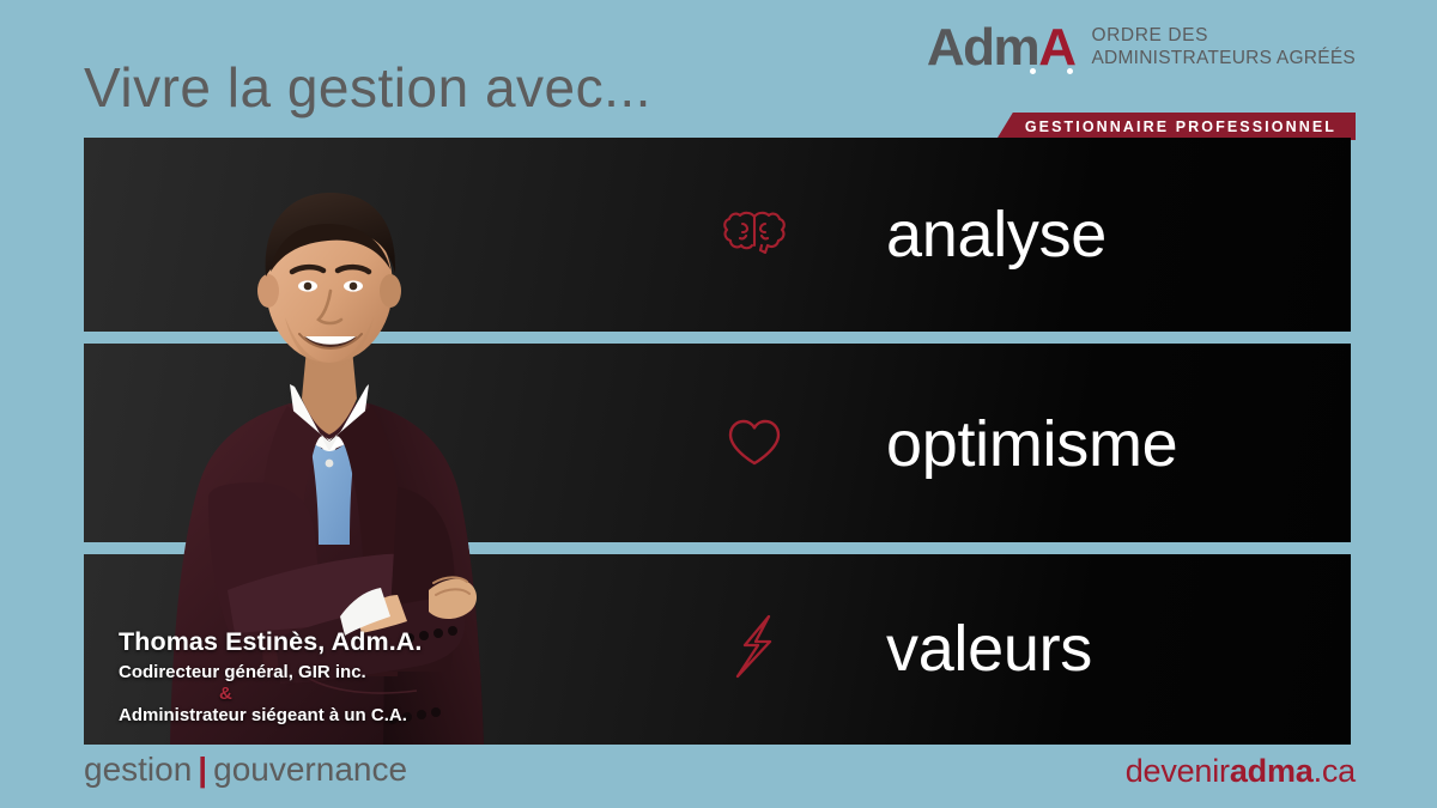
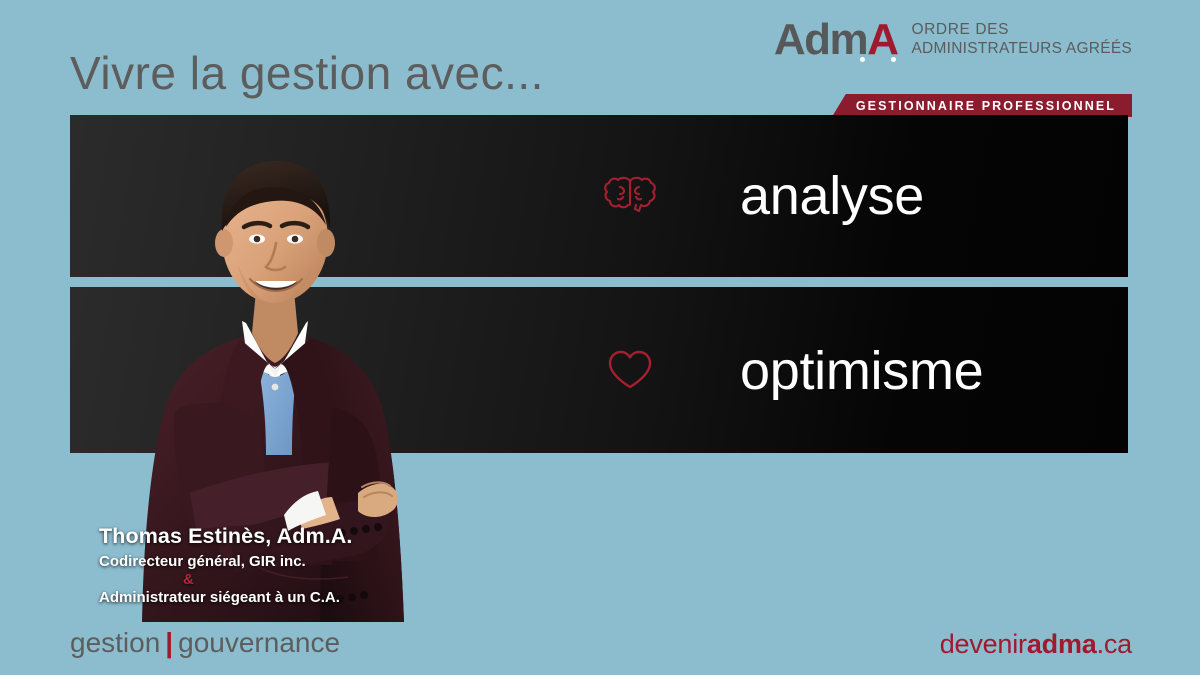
  Vivre la gestion avec...
  AdmA
  ORDRE DES
  ADMINISTRATEURS AGRÉÉS
  GESTIONNAIRE PROFESSIONNEL
  analyse
  optimisme
- valeurs
  Thomas Estinès, Adm.A.
  Codirecteur général, GIR inc.
  &
  Administrateur siégeant à un C.A.
  gestion | gouvernance
  deveniradma.ca
